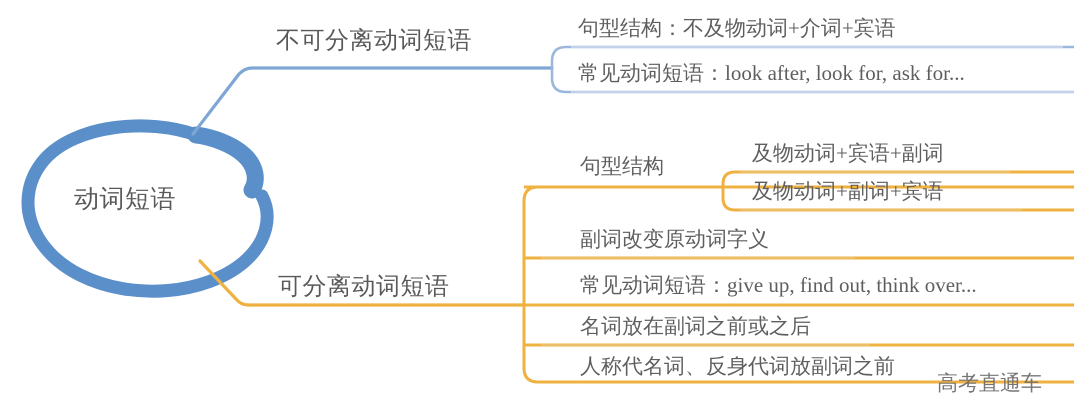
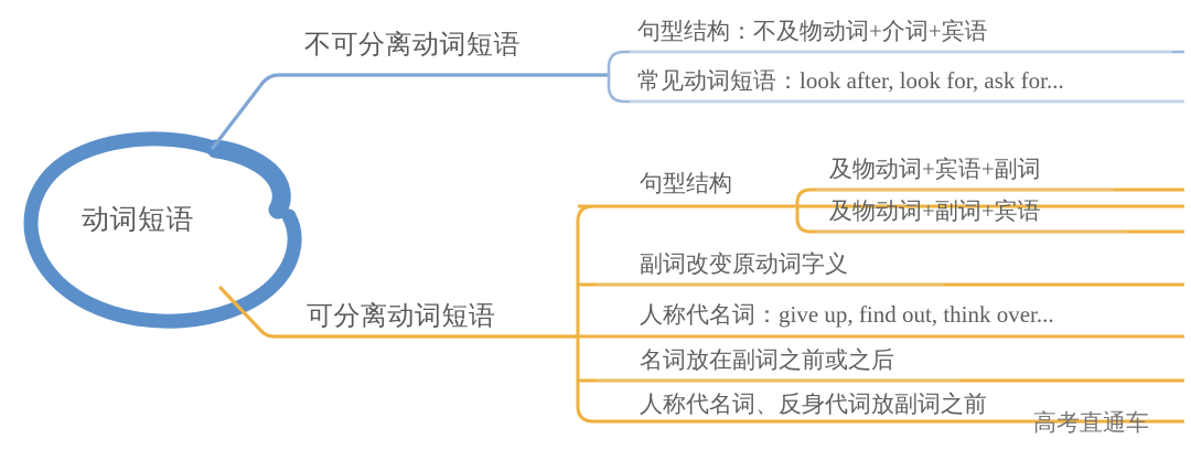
  动词短语
  不可分离动词短语
  句型结构：不及物动词+介词+宾语
  常见动词短语：look after, look for, ask for...
  可分离动词短语
  句型结构
  及物动词+宾语+副词
  及物动词+副词+宾语
  副词改变原动词字义
- 常见动词短语：give up, find out, think over...
+ 人称代名词：give up, find out, think over...
  名词放在副词之前或之后
  人称代名词、反身代词放副词之前
  高考直通车
